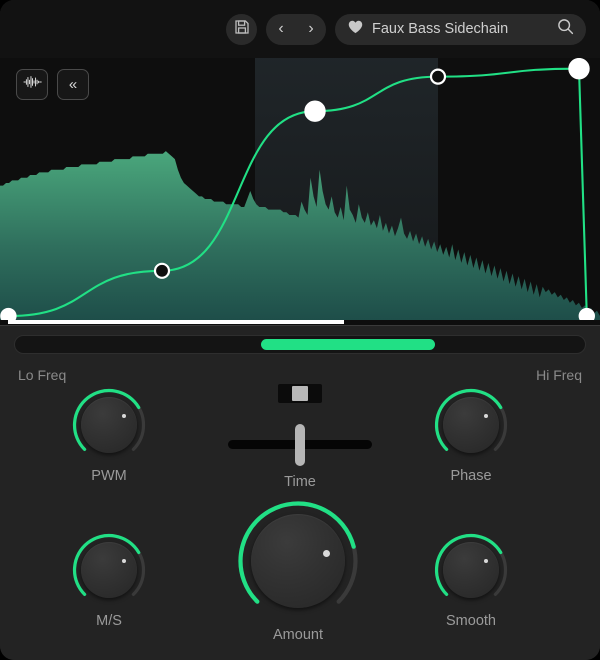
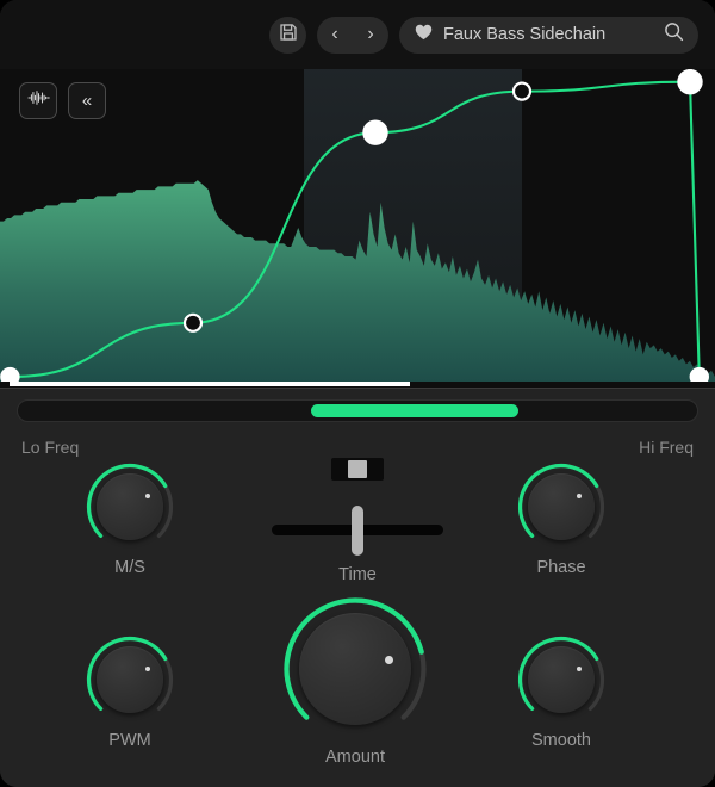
  ‹
  ›
  Faux Bass Sidechain
  «
  Lo Freq
  Hi Freq
- PWM
+ M/S
  Phase
- M/S
+ PWM
  Smooth
  Amount
  Time
